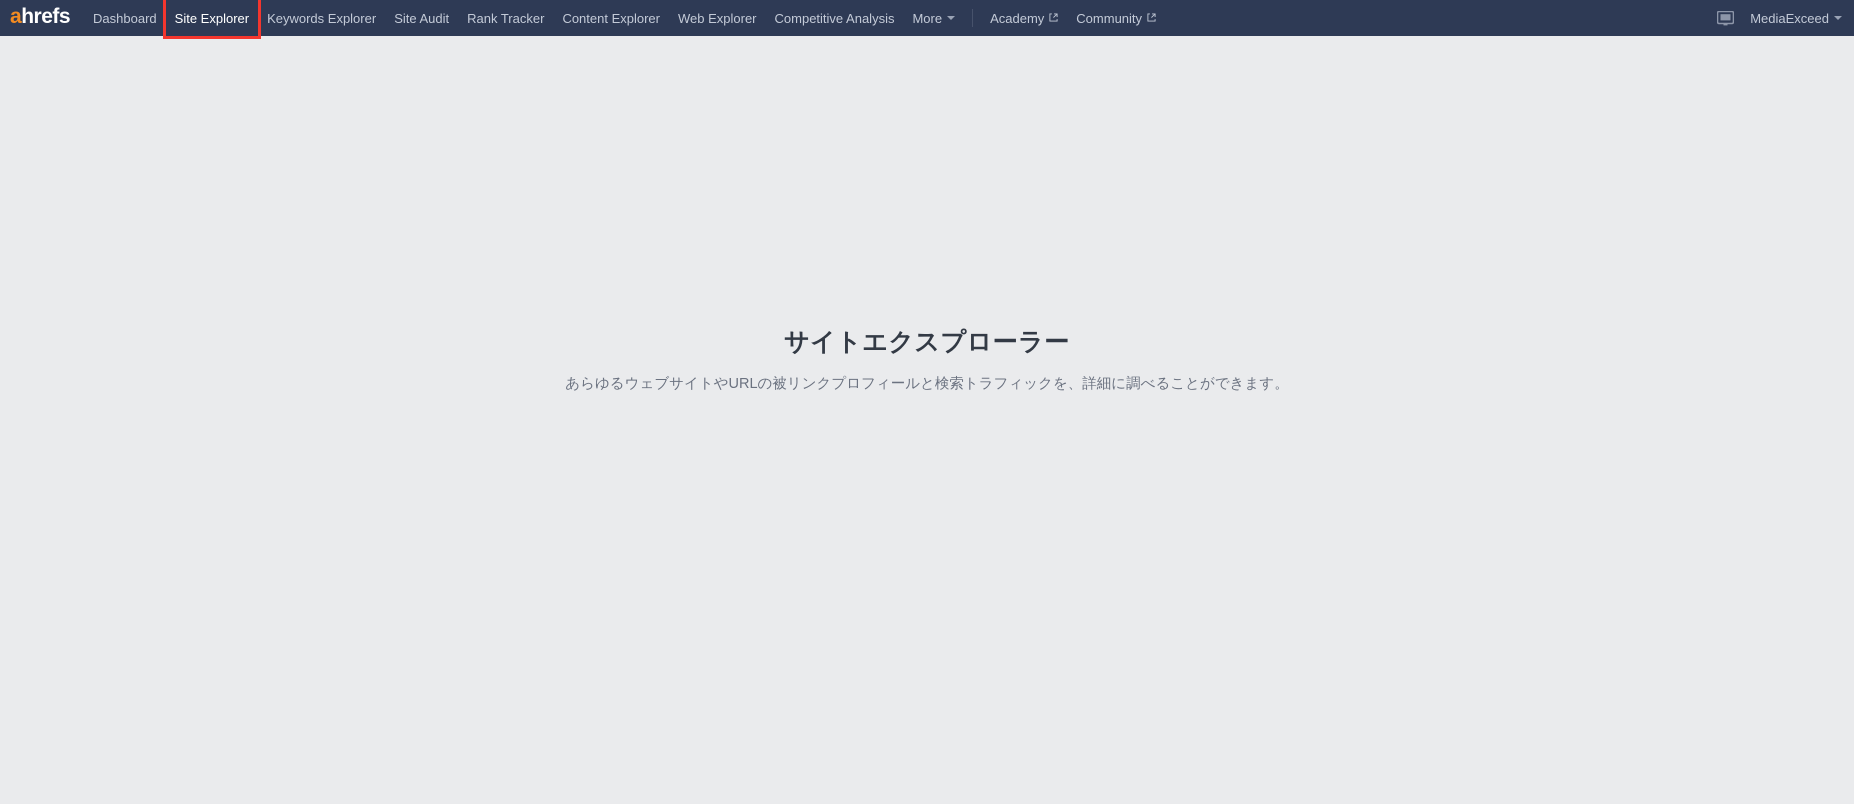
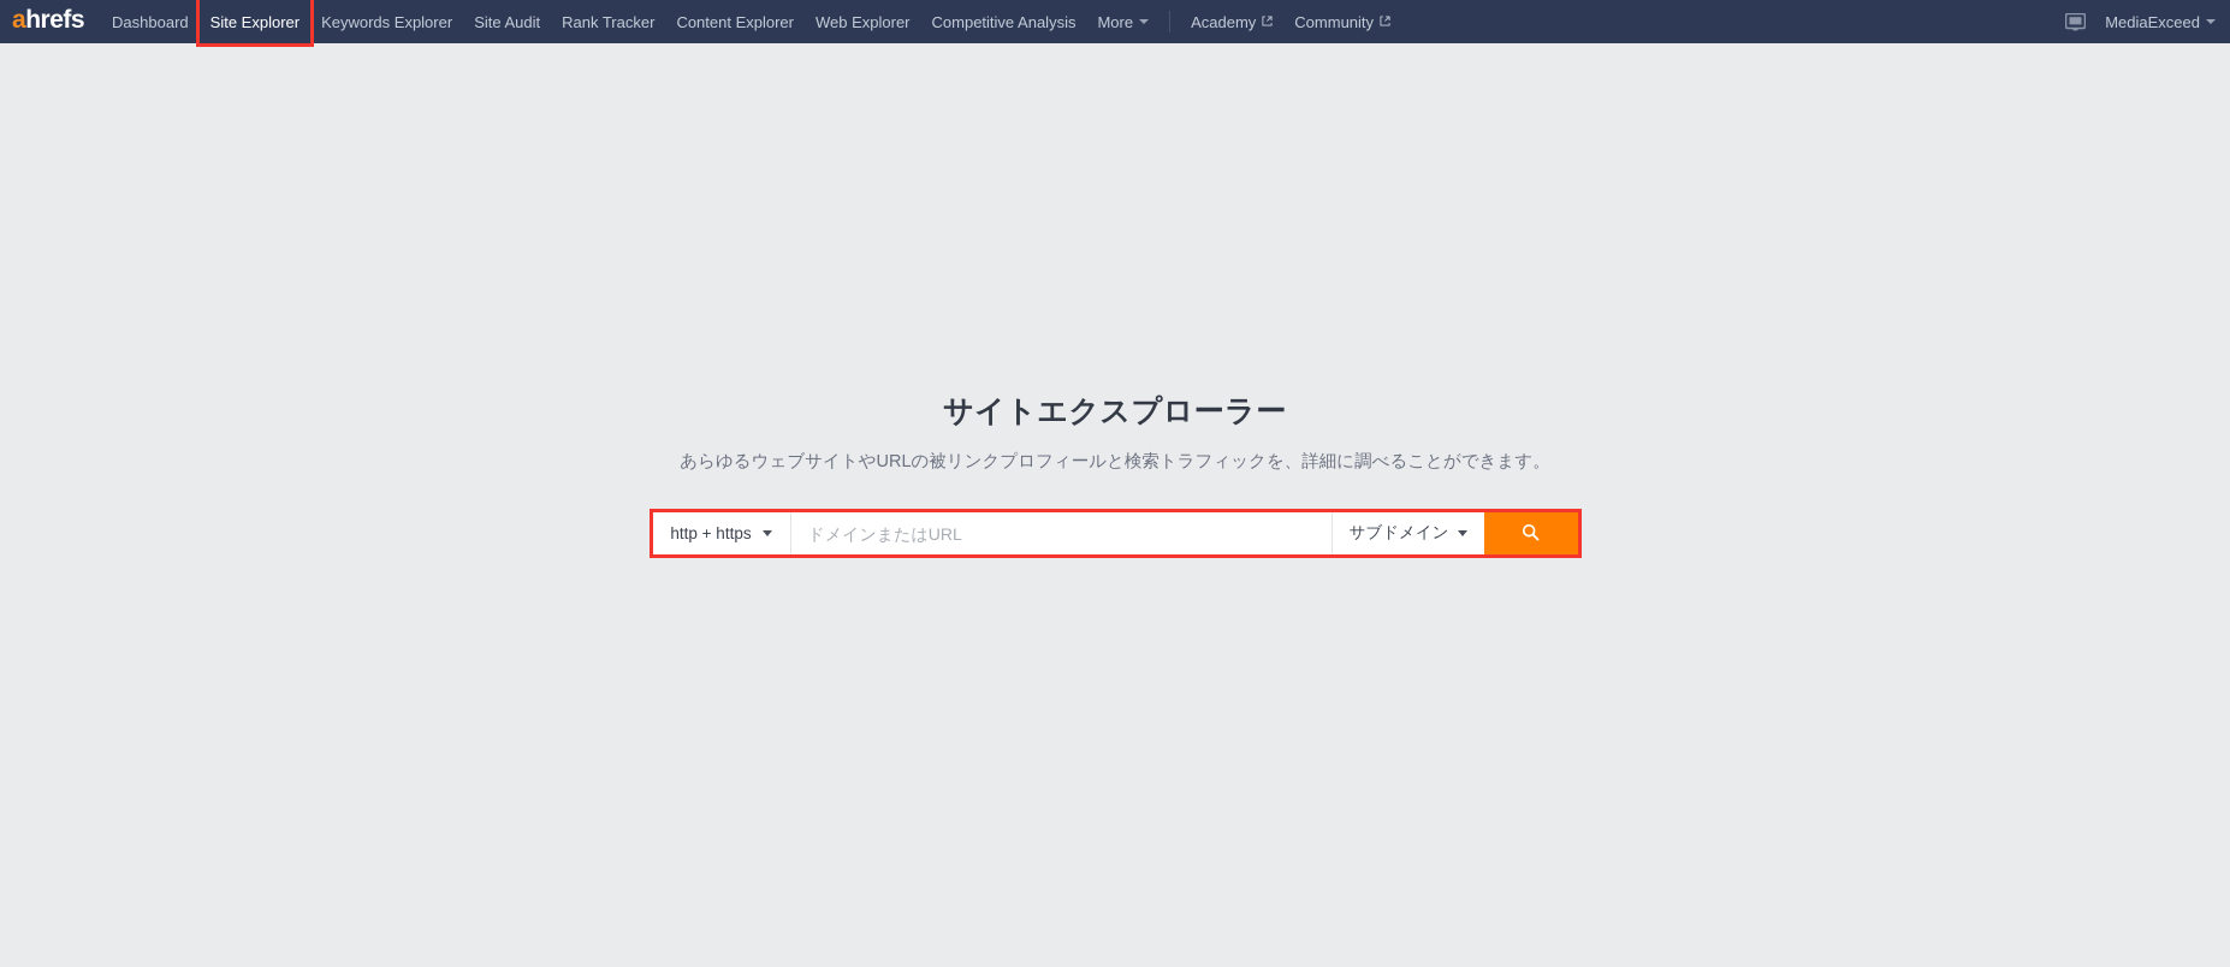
  ahrefs
  Dashboard
  Site Explorer
  Keywords Explorer
  Site Audit
  Rank Tracker
  Content Explorer
  Web Explorer
  Competitive Analysis
  More
  Academy
  Community
  MediaExceed
  サイトエクスプローラー
  あらゆるウェブサイトやURLの被リンクプロフィールと検索トラフィックを、詳細に調べることができます。
+ http + https
+ ドメインまたはURL
+ サブドメイン
